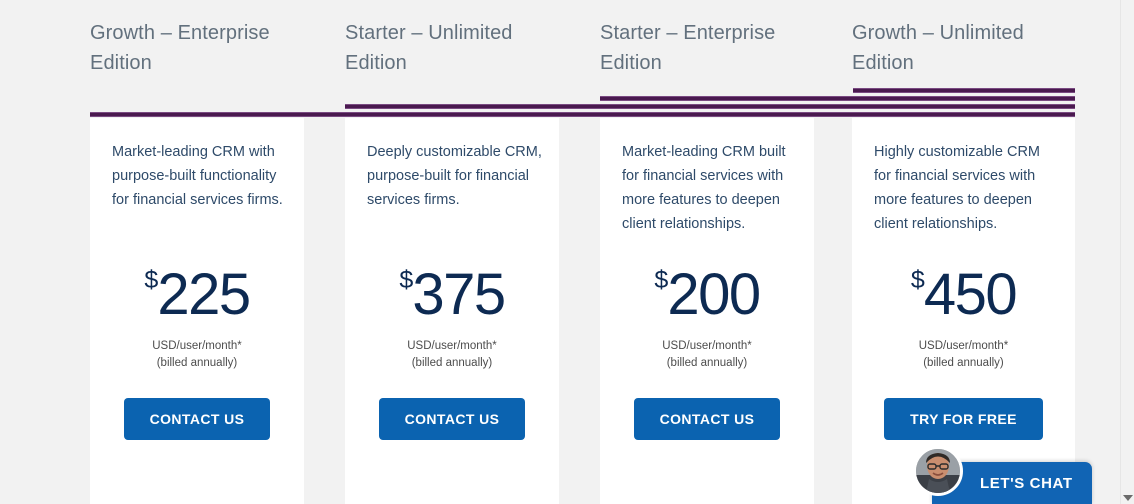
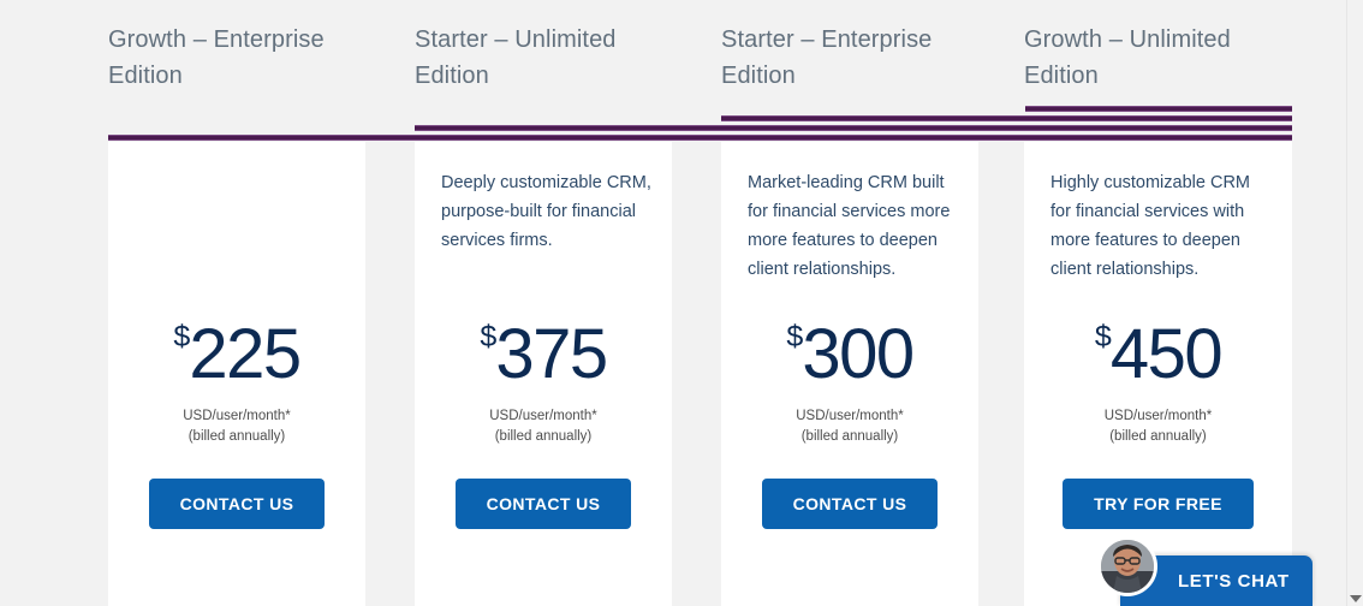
  Growth – Enterprise Edition
  Starter – Unlimited Edition
  Starter – Enterprise Edition
  Growth – Unlimited Edition
- Market-leading CRM with purpose-built functionality for financial services firms.
  $225
  USD/user/month*
  (billed annually)
  CONTACT US
  Deeply customizable CRM, purpose-built for financial services firms.
  $375
  USD/user/month*
  (billed annually)
  CONTACT US
- Market-leading CRM built for financial services with more features to deepen client relationships.
+ Market-leading CRM built for financial services more more features to deepen client relationships.
- $200
+ $300
  USD/user/month*
  (billed annually)
  CONTACT US
  Highly customizable CRM for financial services with more features to deepen client relationships.
  $450
  USD/user/month*
  (billed annually)
  TRY FOR FREE
  LET'S CHAT
